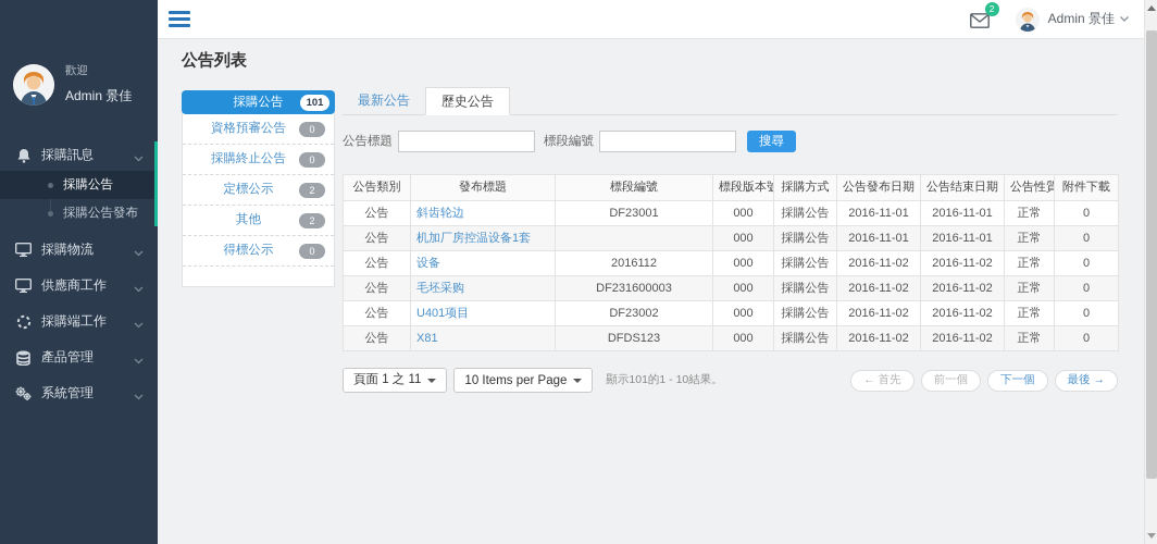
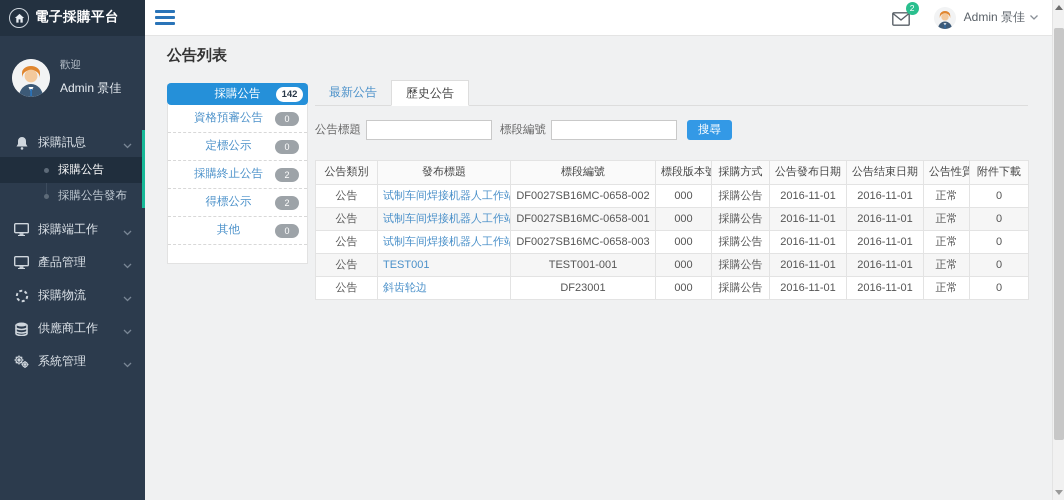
+ 電子採購平台
  歡迎
  Admin 景佳
  採購訊息
  採購公告
  採購公告發布
- 採購物流
+ 採購端工作
- 供應商工作
+ 產品管理
- 採購端工作
+ 採購物流
- 產品管理
+ 供應商工作
  系統管理
  2
  Admin 景佳
  公告列表
  採購公告
- 101
+ 142
  資格預審公告
  0
- 採購終止公告
+ 定標公示
  0
- 定標公示
+ 採購終止公告
  2
- 其他
+ 得標公示
  2
- 得標公示
+ 其他
  0
  最新公告
  歷史公告
  公告標題
  標段編號
  搜尋
  公告類別	發布標題	標段編號	標段版本號	採購方式	公告發布日期	公告结束日期	公告性質	附件下載
+ 公告	试制车间焊接机器人工作站	DF0027SB16MC-0658-002	000	採購公告	2016-11-01	2016-11-01	正常	0
+ 公告	试制车间焊接机器人工作站	DF0027SB16MC-0658-001	000	採購公告	2016-11-01	2016-11-01	正常	0
+ 公告	试制车间焊接机器人工作站	DF0027SB16MC-0658-003	000	採購公告	2016-11-01	2016-11-01	正常	0
+ 公告	TEST001	TEST001-001	000	採購公告	2016-11-01	2016-11-01	正常	0
  公告	斜齿轮边	DF23001	000	採購公告	2016-11-01	2016-11-01	正常	0
- 公告	机加厂房控温设备1套		000	採購公告	2016-11-01	2016-11-01	正常	0
- 公告	设备	2016112	000	採購公告	2016-11-02	2016-11-02	正常	0
- 公告	毛坯采购	DF231600003	000	採購公告	2016-11-02	2016-11-02	正常	0
- 公告	U401项目	DF23002	000	採購公告	2016-11-02	2016-11-02	正常	0
- 公告	X81	DFDS123	000	採購公告	2016-11-02	2016-11-02	正常	0
- 頁面 1 之 11
- 10 Items per Page
- 顯示101的1 - 10結果。
- ← 首先
- 前一個
- 下一個
- 最後 →
